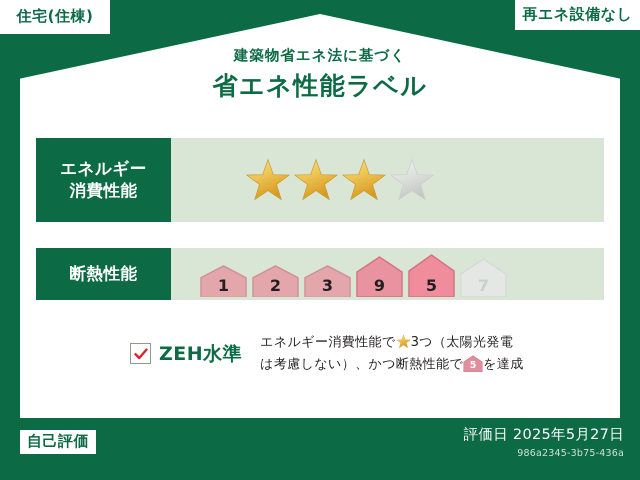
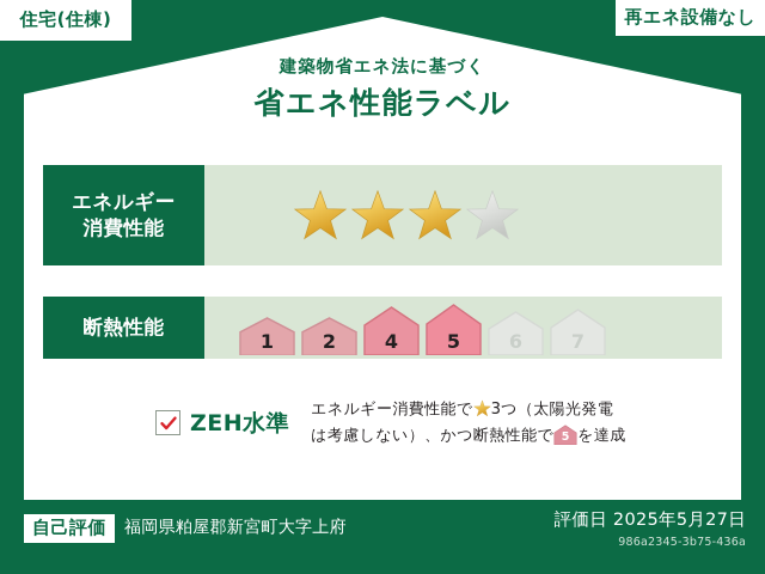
  住宅(住棟)
  再エネ設備なし
  建築物省エネ法に基づく
  省エネ性能ラベル
  エネルギー
  消費性能
  断熱性能
  1
  2
- 3
- 9
+ 4
  5
+ 6
  7
  ZEH水準
  エネルギー消費性能で 3つ（太陽光発電
  は考慮しない）、かつ断熱性能で
  5
  を達成
  自己評価
+ 福岡県粕屋郡新宮町大字上府
  評価日 2025年5月27日
  986a2345-3b75-436a
